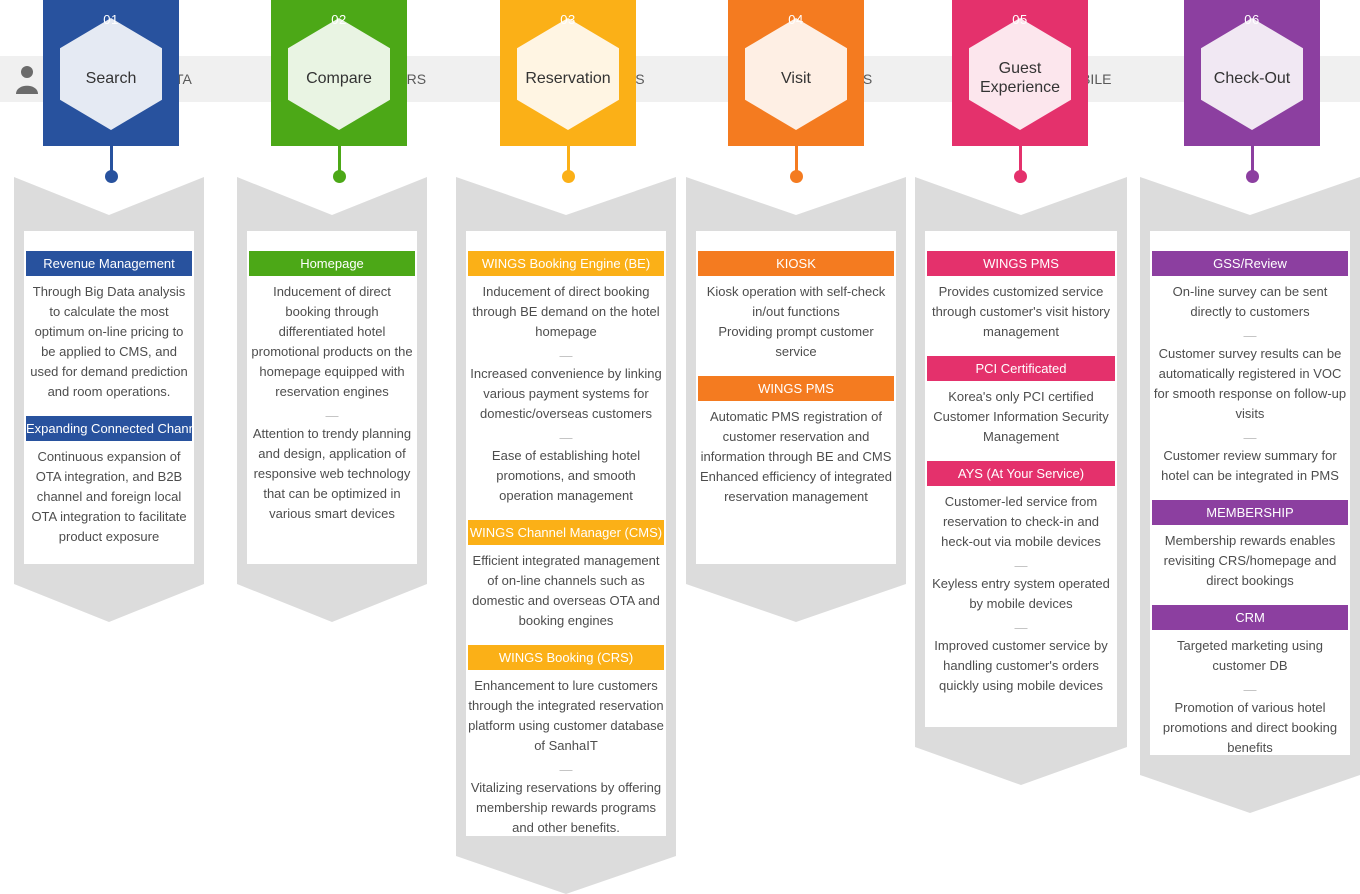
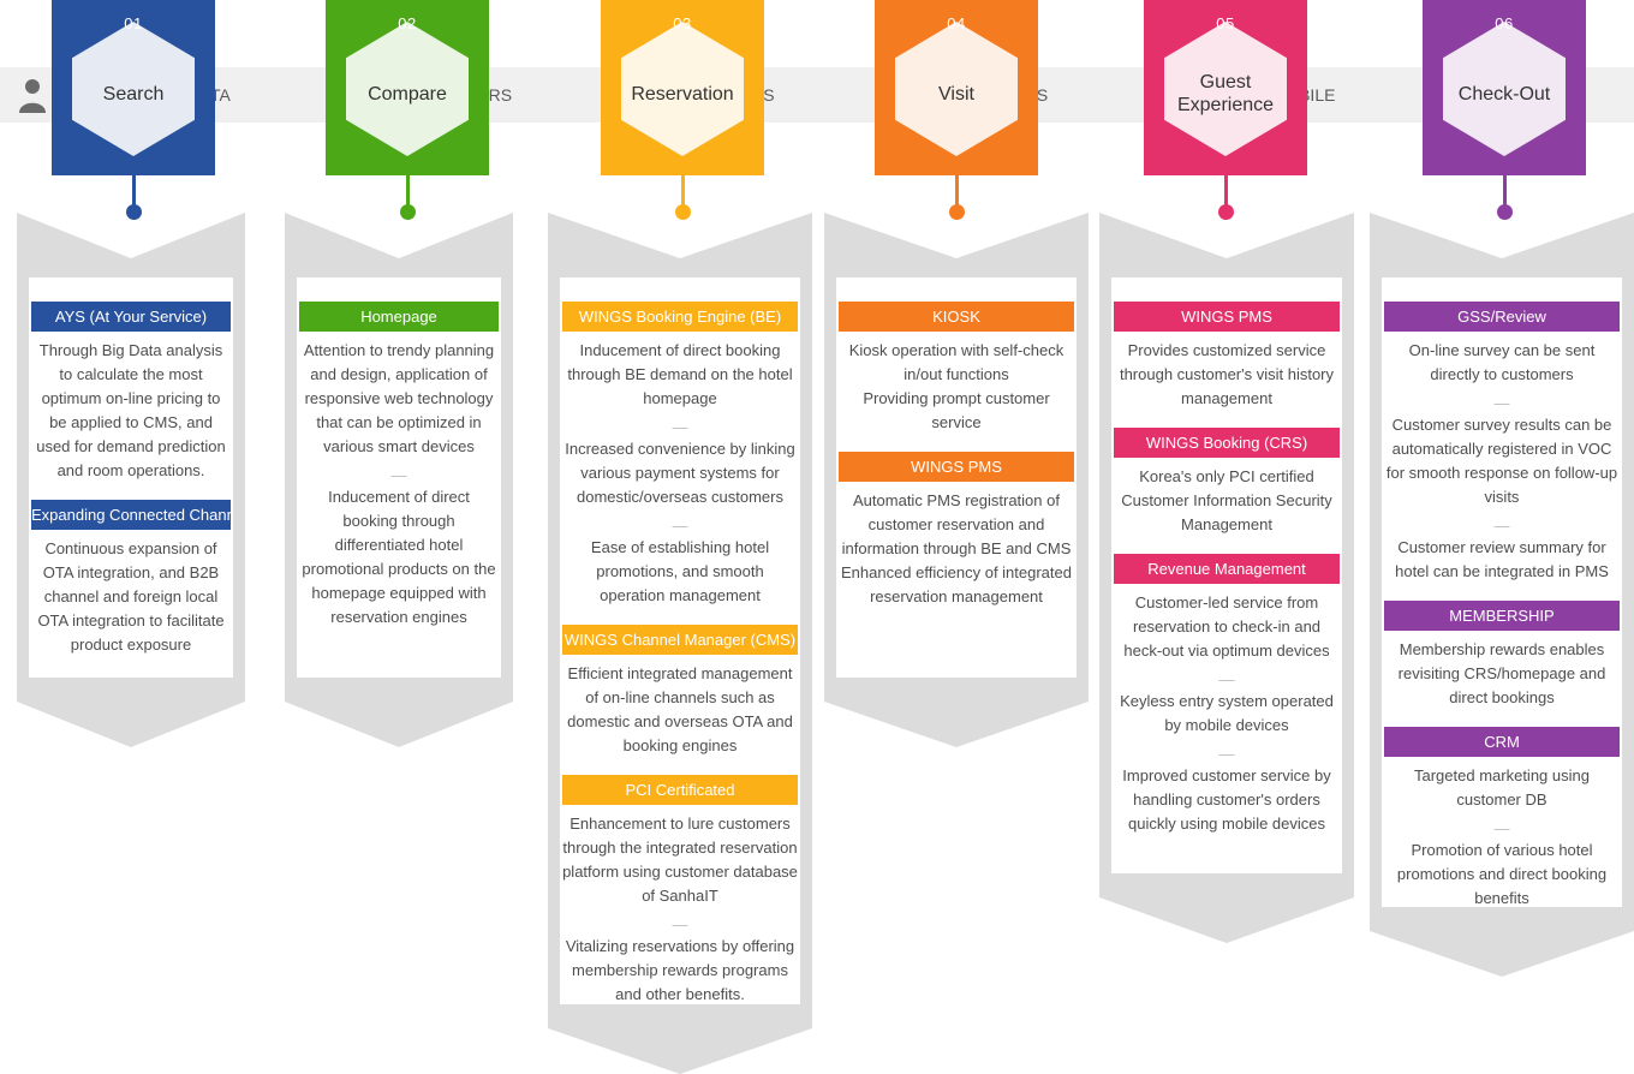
  01
  Search
  02
  Compare
  03
  Reservation
  04
  Visit
  05
  Guest
  Experience
  06
  Check-Out
- Revenue Management
+ AYS (At Your Service)
  Through Big Data analysis to calculate the most optimum on-line pricing to be applied to CMS, and used for demand prediction and room operations.
  Expanding Connected Chan
  Continuous expansion of OTA integration, and B2B channel and foreign local OTA integration to facilitate product exposure
  Homepage
- Inducement of direct booking through differentiated hotel promotional products on the homepage equipped with reservation engines
+ Attention to trendy planning and design, application of responsive web technology that can be optimized in various smart devices
  —
- Attention to trendy planning and design, application of responsive web technology that can be optimized in various smart devices
+ Inducement of direct booking through differentiated hotel promotional products on the homepage equipped with reservation engines
  WINGS Booking Engine (BE)
  Inducement of direct booking through BE demand on the hotel homepage
  —
  Increased convenience by linking various payment systems for domestic/overseas customers
  —
  Ease of establishing hotel promotions, and smooth operation management
  WINGS Channel Manager (CMS)
  Efficient integrated management of on-line channels such as domestic and overseas OTA and booking engines
- WINGS Booking (CRS)
+ PCI Certificated
  Enhancement to lure customers through the integrated reservation platform using customer database of SanhaIT
  —
  Vitalizing reservations by offering membership rewards programs and other benefits.
  KIOSK
  Kiosk operation with self-check in/out functions
  Providing prompt customer service
  WINGS PMS
  Automatic PMS registration of customer reservation and information through BE and CMS
  Enhanced efficiency of integrated reservation management
  WINGS PMS
  Provides customized service through customer's visit history management
- PCI Certificated
+ WINGS Booking (CRS)
  Korea's only PCI certified Customer Information Security Management
- AYS (At Your Service)
+ Revenue Management
- Customer-led service from reservation to check-in and heck-out via mobile devices
+ Customer-led service from reservation to check-in and heck-out via optimum devices
  —
  Keyless entry system operated by mobile devices
  —
  Improved customer service by handling customer's orders quickly using mobile devices
  GSS/Review
  On-line survey can be sent directly to customers
  —
  Customer survey results can be automatically registered in VOC for smooth response on follow-up visits
  —
  Customer review summary for hotel can be integrated in PMS
  MEMBERSHIP
  Membership rewards enables revisiting CRS/homepage and direct bookings
  CRM
  Targeted marketing using customer DB
  —
  Promotion of various hotel promotions and direct booking benefits
